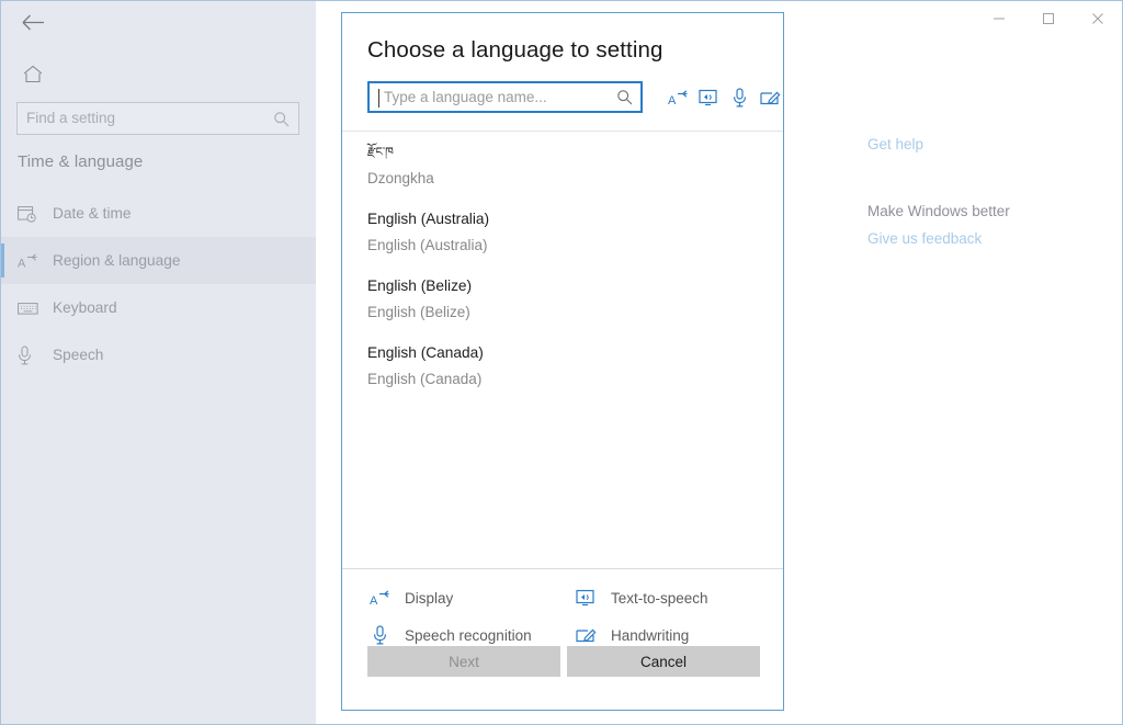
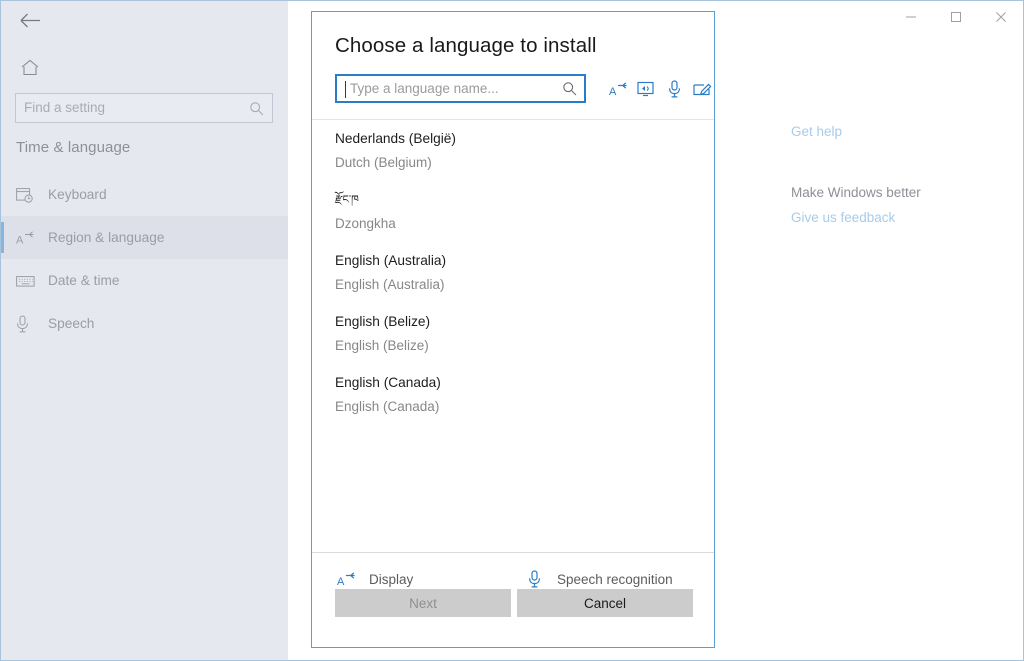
  Find a setting
  Time & language
- Date & time
+ Keyboard
  A
  Region & language
- Keyboard
+ Date & time
  Speech
  Get help
  Make Windows better
  Give us feedback
- Choose a language to setting
+ Choose a language to install
  Type a language name...
  A
+ Nederlands (België)
+ Dutch (Belgium)
  རྫོང་ཁ
  Dzongkha
  English (Australia)
  English (Australia)
  English (Belize)
  English (Belize)
  English (Canada)
  English (Canada)
  A
  Display
- Text-to-speech
  Speech recognition
- Handwriting
  Next
  Cancel
